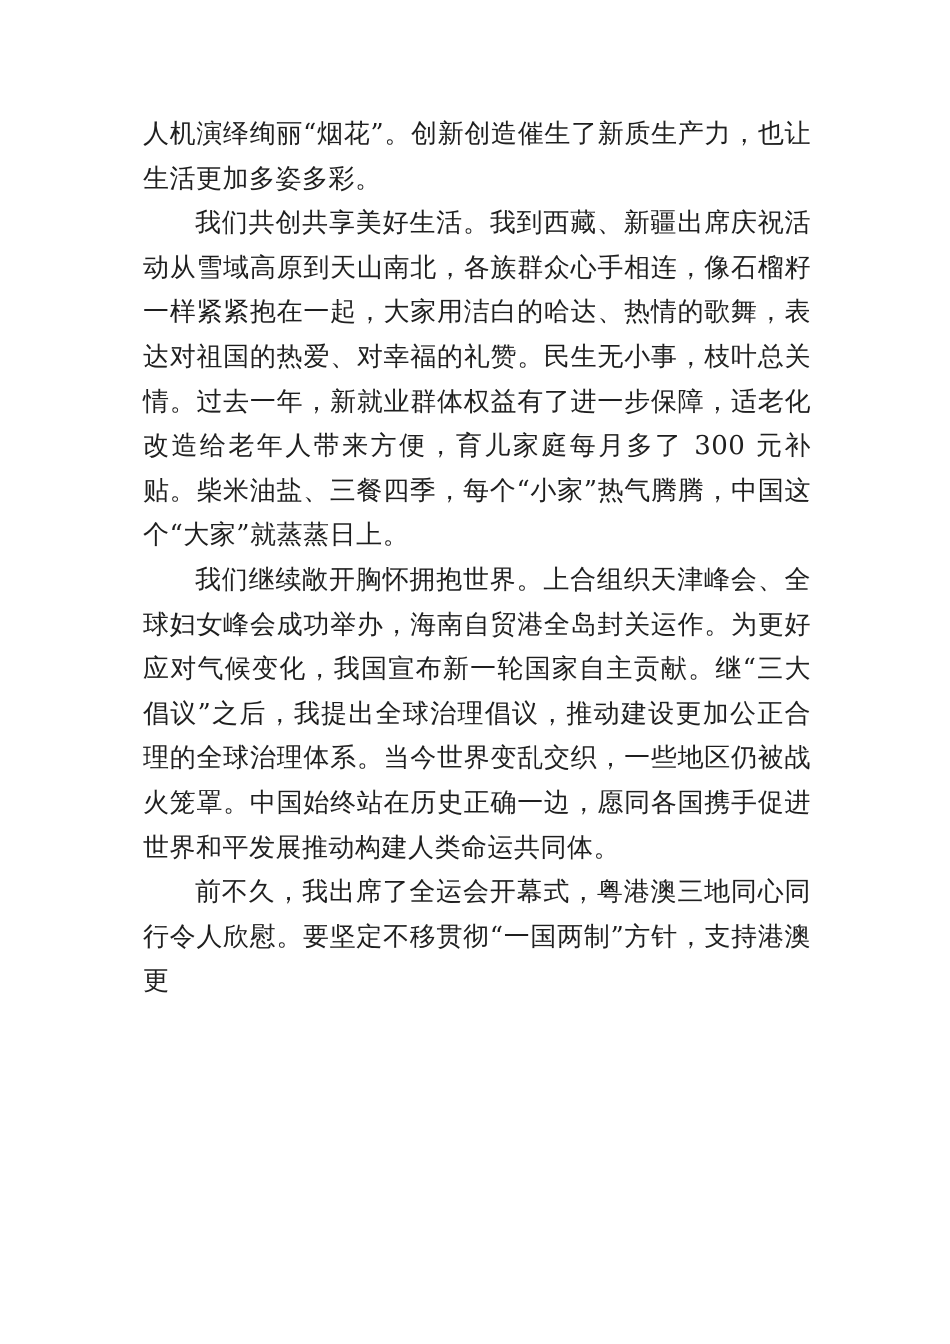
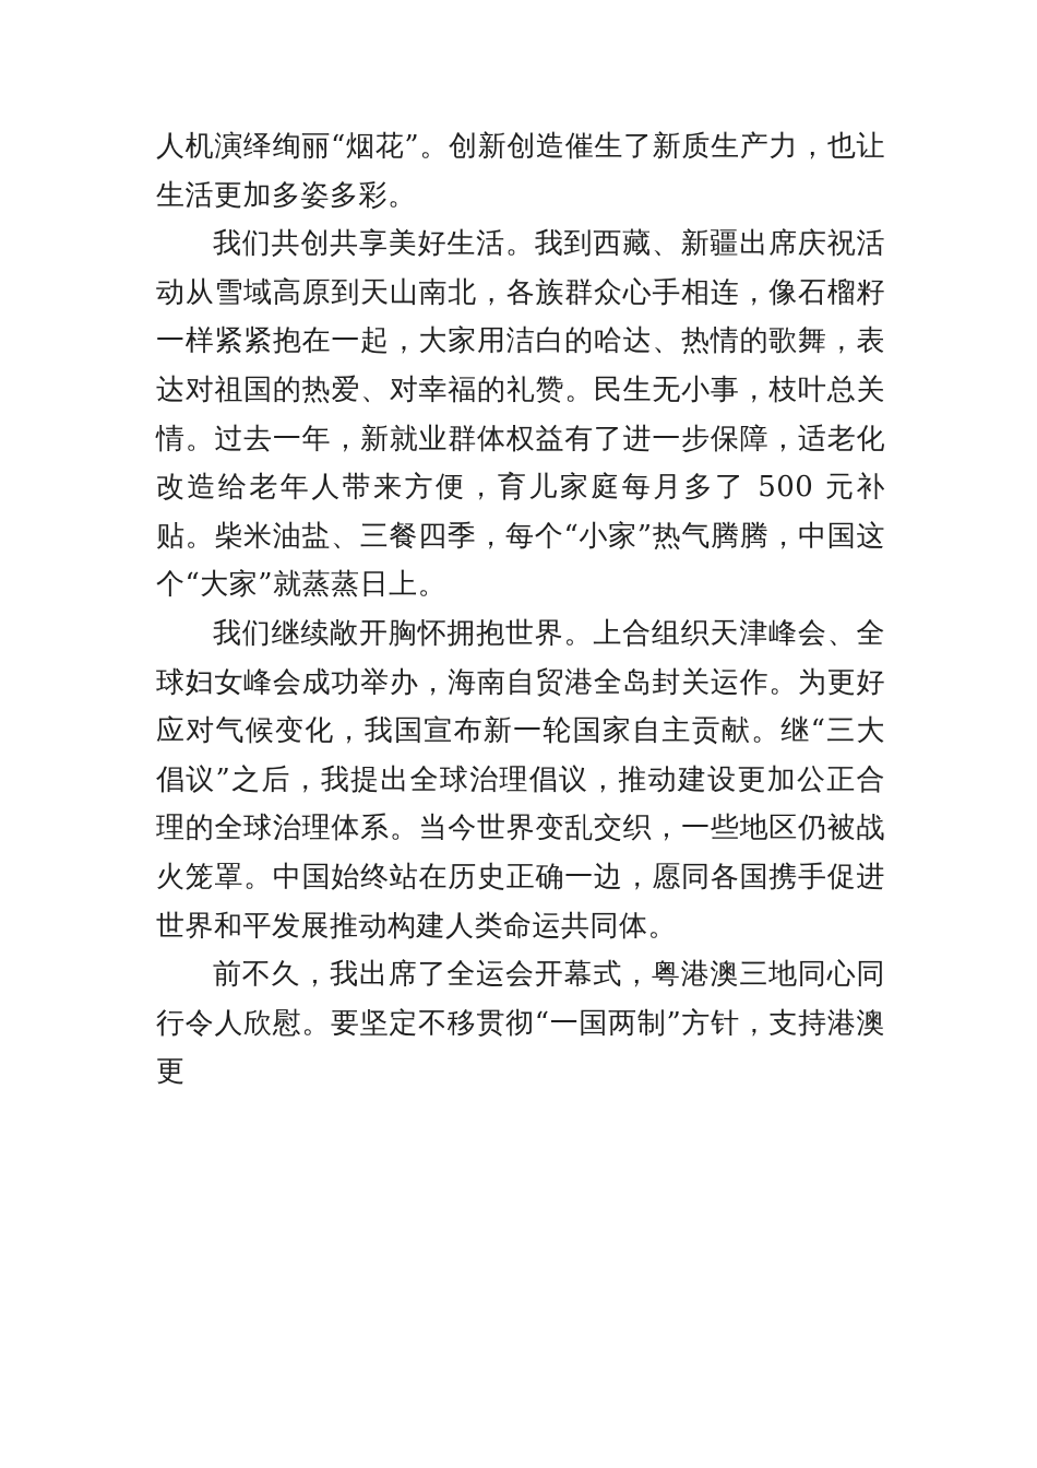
  人机演绎绚丽“烟花”。创新创造催生了新质生产力，也让生活更加多姿多彩。
- 我们共创共享美好生活。我到西藏、新疆出席庆祝活动从雪域高原到天山南北，各族群众心手相连，像石榴籽一样紧紧抱在一起，大家用洁白的哈达、热情的歌舞，表达对祖国的热爱、对幸福的礼赞。民生无小事，枝叶总关情。过去一年，新就业群体权益有了进一步保障，适老化改造给老年人带来方便，育儿家庭每月多了 300 元补贴。柴米油盐、三餐四季，每个“小家”热气腾腾，中国这个“大家”就蒸蒸日上。
+ 我们共创共享美好生活。我到西藏、新疆出席庆祝活动从雪域高原到天山南北，各族群众心手相连，像石榴籽一样紧紧抱在一起，大家用洁白的哈达、热情的歌舞，表达对祖国的热爱、对幸福的礼赞。民生无小事，枝叶总关情。过去一年，新就业群体权益有了进一步保障，适老化改造给老年人带来方便，育儿家庭每月多了 500 元补贴。柴米油盐、三餐四季，每个“小家”热气腾腾，中国这个“大家”就蒸蒸日上。
  我们继续敞开胸怀拥抱世界。上合组织天津峰会、全球妇女峰会成功举办，海南自贸港全岛封关运作。为更好应对气候变化，我国宣布新一轮国家自主贡献。继“三大倡议”之后，我提出全球治理倡议，推动建设更加公正合理的全球治理体系。当今世界变乱交织，一些地区仍被战火笼罩。中国始终站在历史正确一边，愿同各国携手促进世界和平发展推动构建人类命运共同体。
  前不久，我出席了全运会开幕式，粤港澳三地同心同行令人欣慰。要坚定不移贯彻“一国两制”方针，支持港澳更
